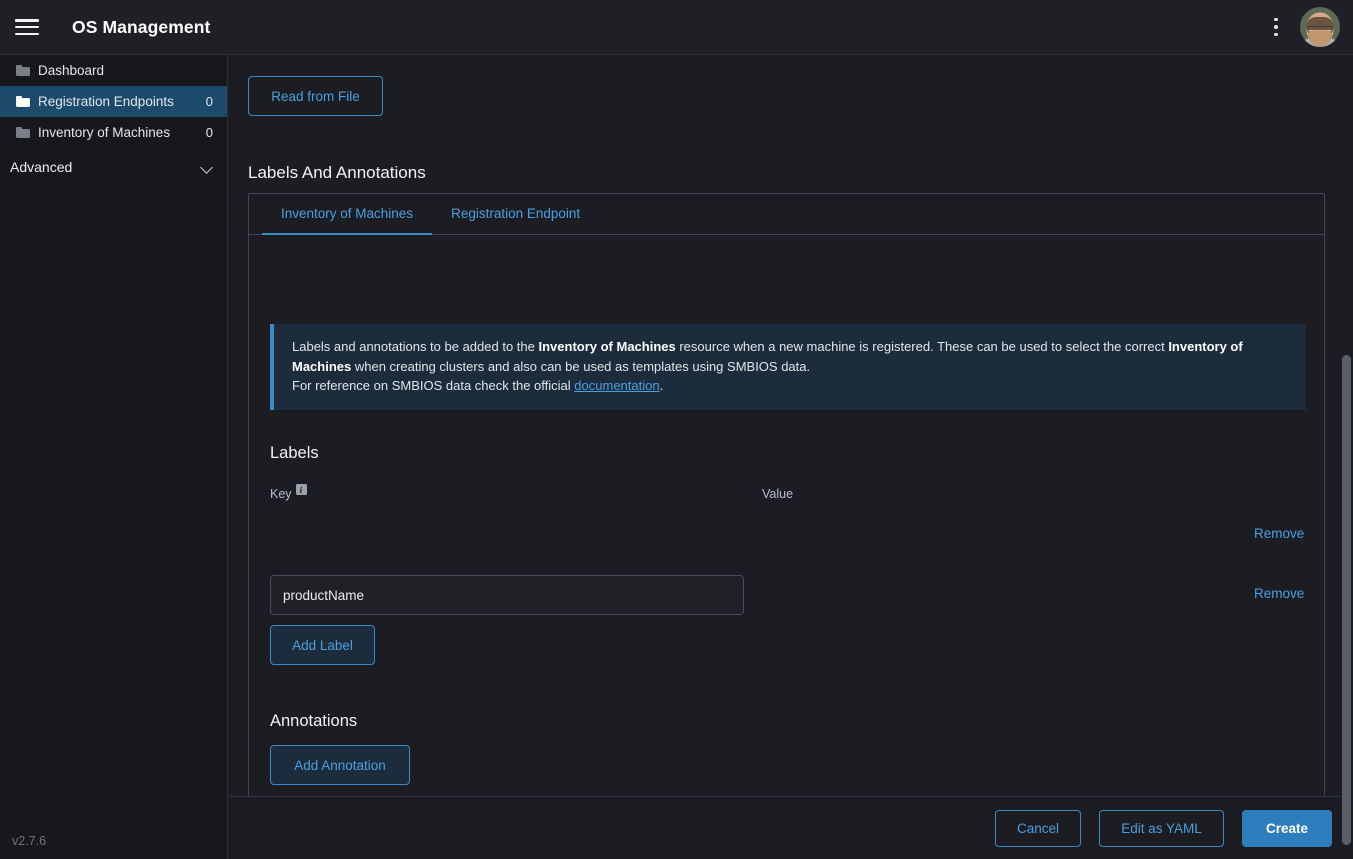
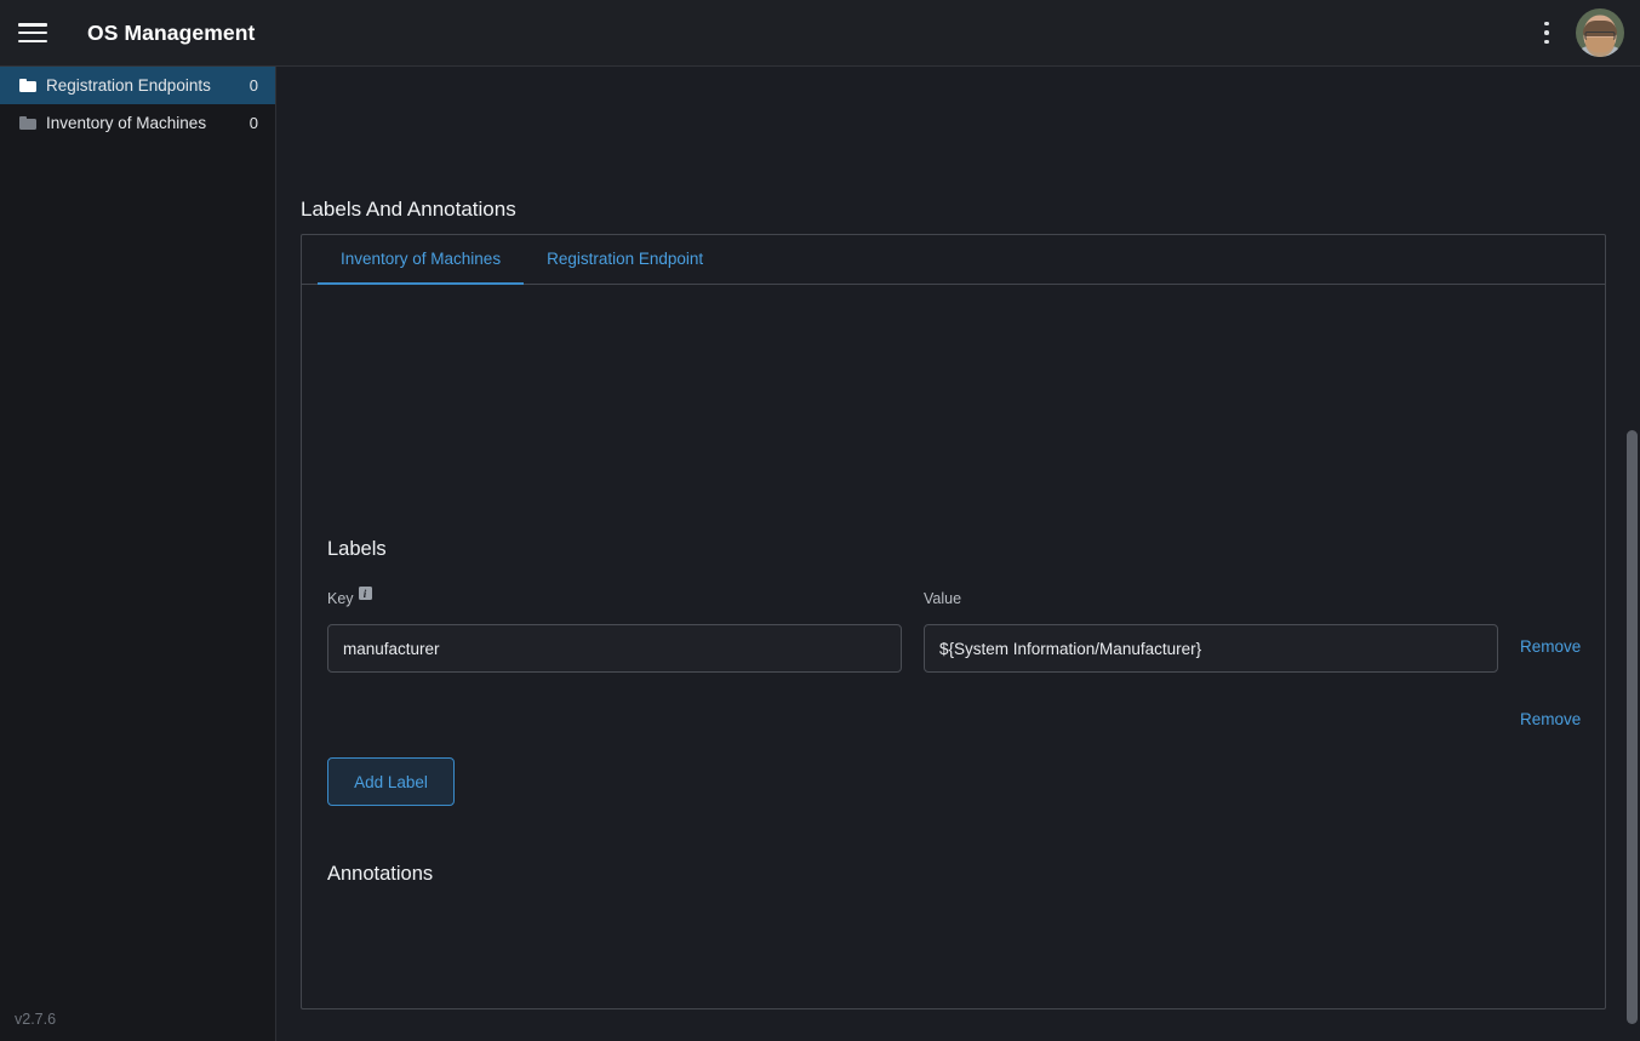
  OS Management
- Dashboard
  Registration Endpoints
  0
  Inventory of Machines
  0
- Advanced
  v2.7.6
- Read from File
  Labels And Annotations
  Inventory of Machines
  Registration Endpoint
- Labels and annotations to be added to the Inventory of Machines resource when a new machine is registered. These can be used to select the correct Inventory of Machines when creating clusters and also can be used as templates using SMBIOS data.
- For reference on SMBIOS data check the official documentation.
  Labels
  Key
  i
  Value
+ manufacturer
+ ${System Information/Manufacturer}
  Remove
- productName
  Remove
  Add Label
  Annotations
- Add Annotation
- Cancel
- Edit as YAML
- Create
